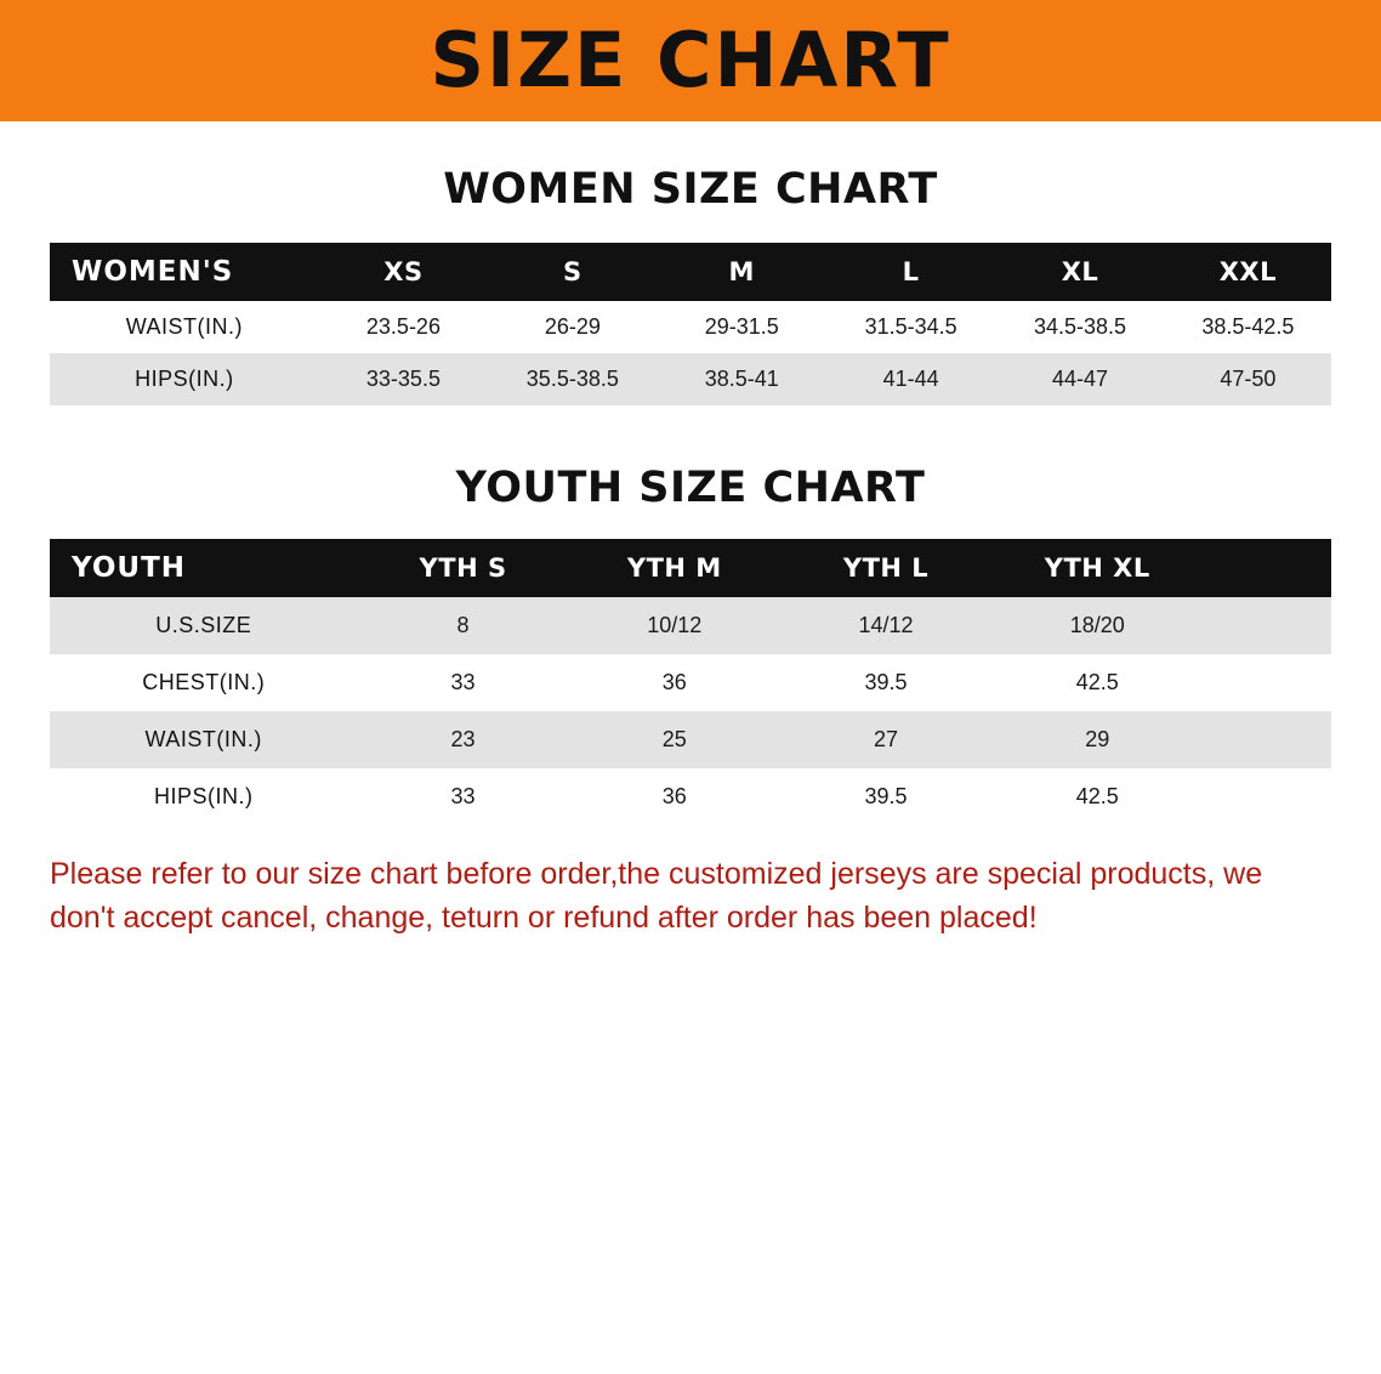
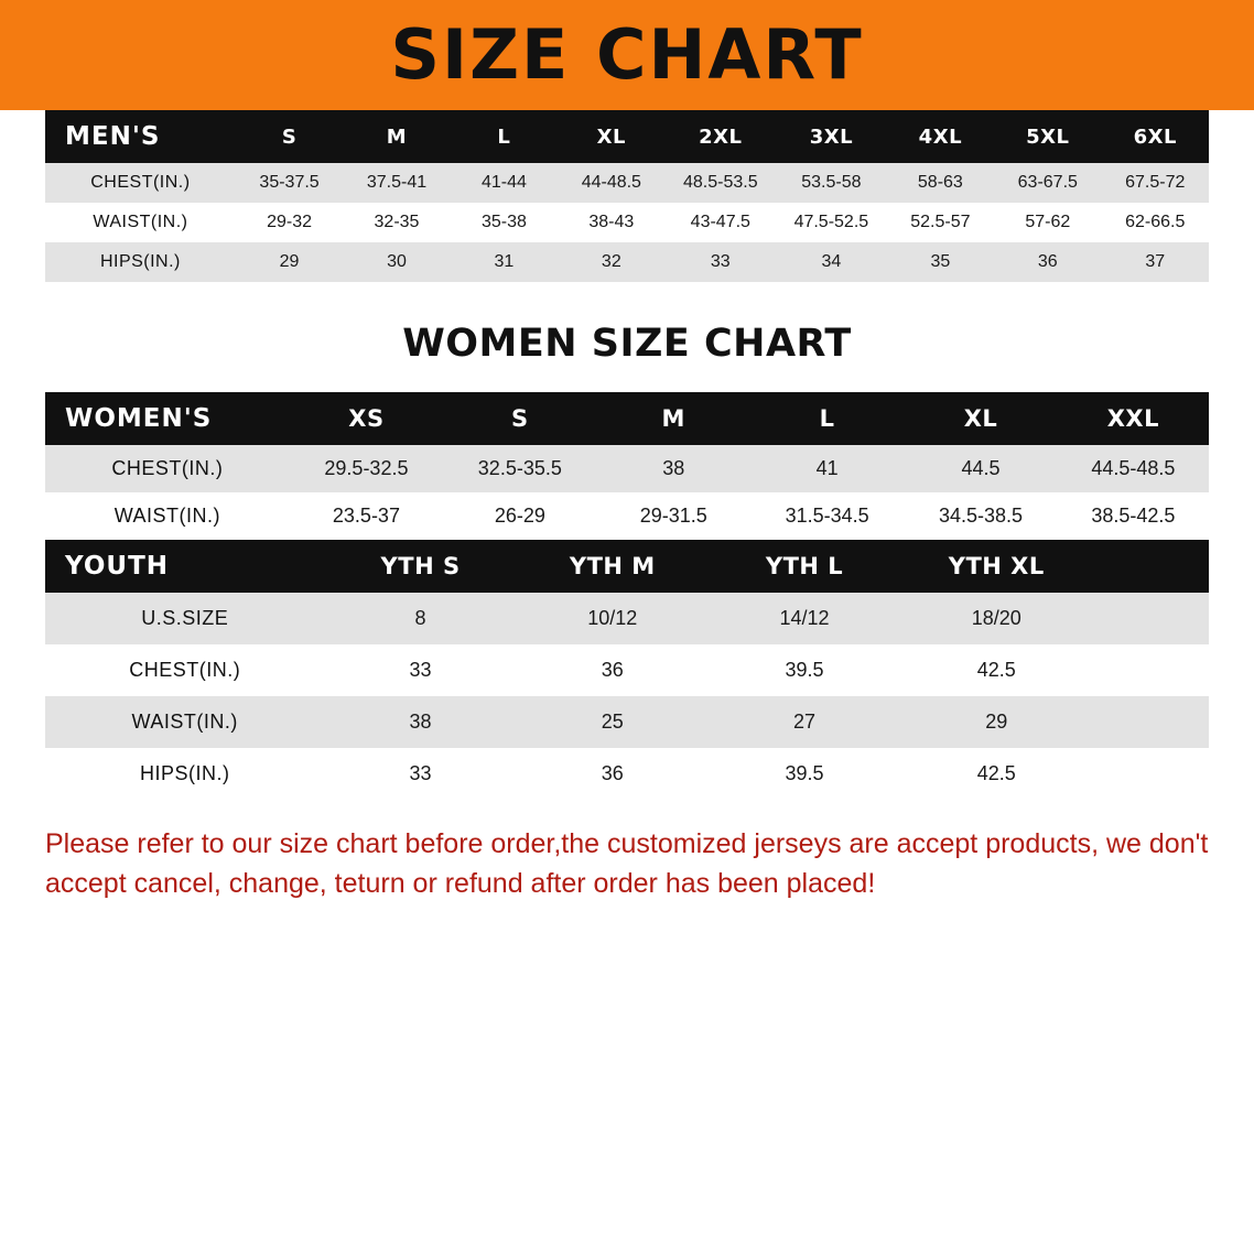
  SIZE CHART
+ MEN'S	S	M	L	XL	2XL	3XL	4XL	5XL	6XL
+ CHEST(IN.)	35-37.5	37.5-41	41-44	44-48.5	48.5-53.5	53.5-58	58-63	63-67.5	67.5-72
+ WAIST(IN.)	29-32	32-35	35-38	38-43	43-47.5	47.5-52.5	52.5-57	57-62	62-66.5
+ HIPS(IN.)	29	30	31	32	33	34	35	36	37
  WOMEN SIZE CHART
  WOMEN'S	XS	S	M	L	XL	XXL
+ CHEST(IN.)	29.5-32.5	32.5-35.5	38	41	44.5	44.5-48.5
- WAIST(IN.)	23.5-26	26-29	29-31.5	31.5-34.5	34.5-38.5	38.5-42.5
+ WAIST(IN.)	23.5-37	26-29	29-31.5	31.5-34.5	34.5-38.5	38.5-42.5
- HIPS(IN.)	33-35.5	35.5-38.5	38.5-41	41-44	44-47	47-50
- YOUTH SIZE CHART
  YOUTH	YTH S	YTH M	YTH L	YTH XL
  U.S.SIZE	8	10/12	14/12	18/20
  CHEST(IN.)	33	36	39.5	42.5
- WAIST(IN.)	23	25	27	29
+ WAIST(IN.)	38	25	27	29
  HIPS(IN.)	33	36	39.5	42.5
- Please refer to our size chart before order,the customized jerseys are special products, we don't accept cancel, change, teturn or refund after order has been placed!
+ Please refer to our size chart before order,the customized jerseys are accept products, we don't accept cancel, change, teturn or refund after order has been placed!
